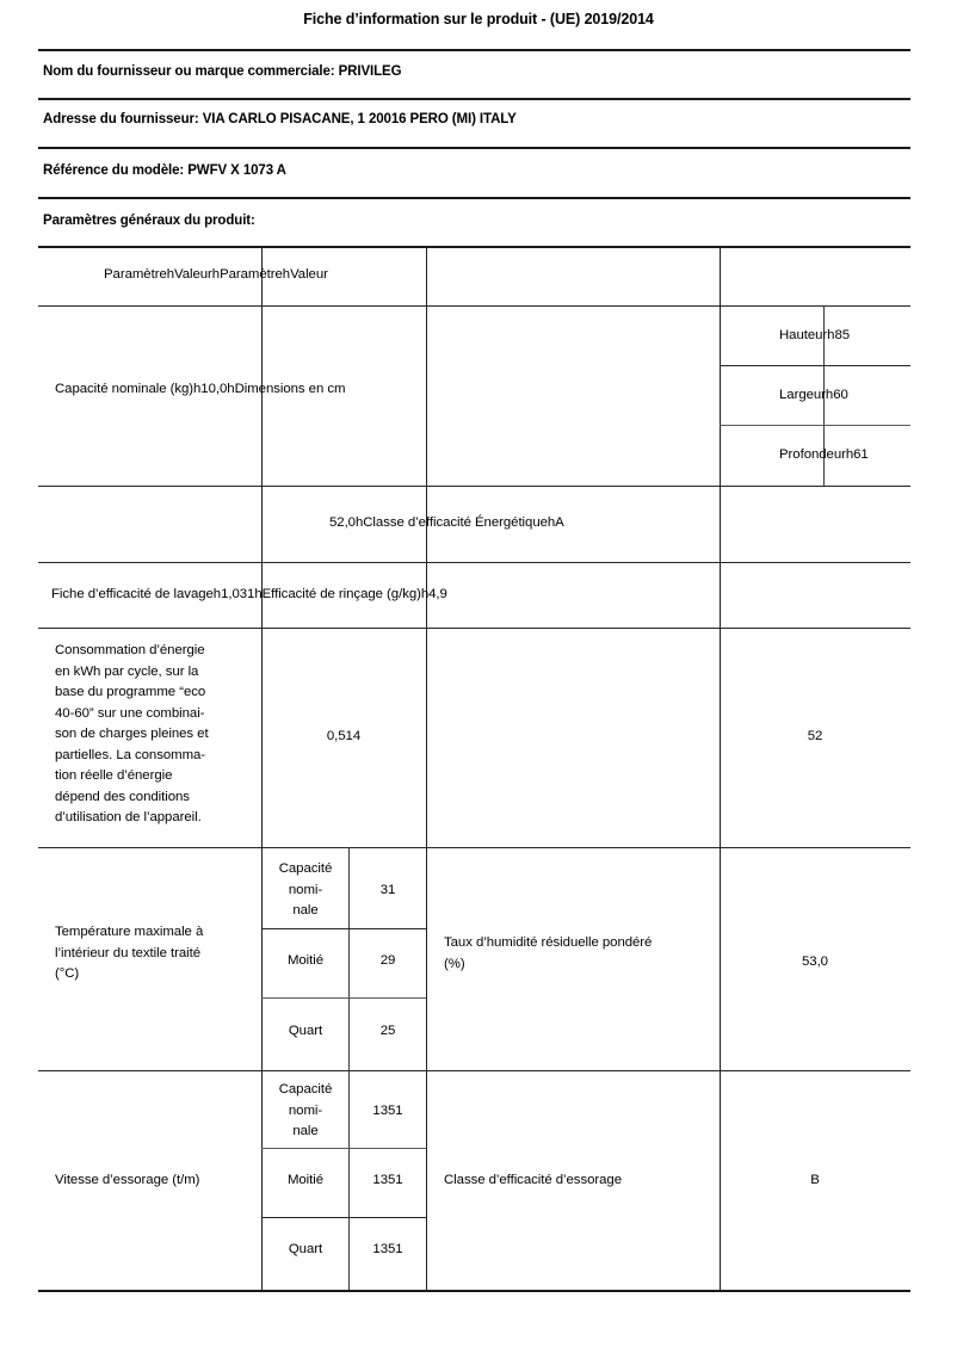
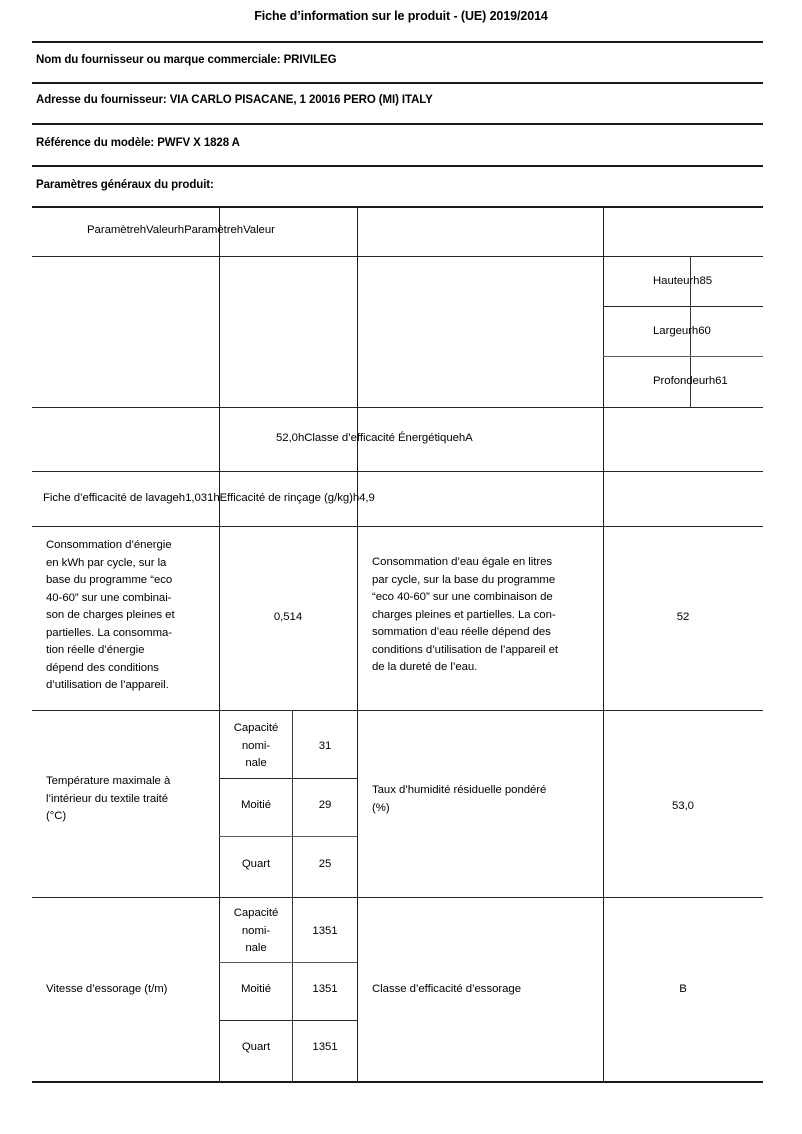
  Fiche d’information sur le produit - (UE) 2019/2014
  Nom du fournisseur ou marque commerciale: PRIVILEG
  Adresse du fournisseur: VIA CARLO PISACANE, 1 20016 PERO (MI) ITALY
- Référence du modèle: PWFV X 1073 A
+ Référence du modèle: PWFV X 1828 A
  Paramètres généraux du produit:
  ParamètrehValeurhParamètrehValeur
- Capacité nominale (kg)h10,0hDimensions en cm
  Hauteurh85
  Largeurh60
  Profondeurh61
  52,0hClasse d’efficacité ÉnergétiquehA
  Fiche d’efficacité de lavageh1,031hEfficacité de rinçage (g/kg)h4,9
  Consommation d’énergie
  en kWh par cycle, sur la
  base du programme “eco
  40-60” sur une combinai-
  son de charges pleines et
  partielles. La consomma-
  tion réelle d’énergie
  dépend des conditions
  d’utilisation de l’appareil.
  0,514
+ Consommation d’eau égale en litres
+ par cycle, sur la base du programme
+ “eco 40-60” sur une combinaison de
+ charges pleines et partielles. La con-
+ sommation d’eau réelle dépend des
+ conditions d’utilisation de l’appareil et
+ de la dureté de l’eau.
  52
  Température maximale à
  l’intérieur du textile traité
  (°C)
  Capacité
  nomi-
  nale
  31
  Moitié
  29
  Quart
  25
  Taux d’humidité résiduelle pondéré
  (%)
  53,0
  Vitesse d’essorage (t/m)
  Capacité
  nomi-
  nale
  1351
  Moitié
  1351
  Quart
  1351
  Classe d’efficacité d’essorage
  B
